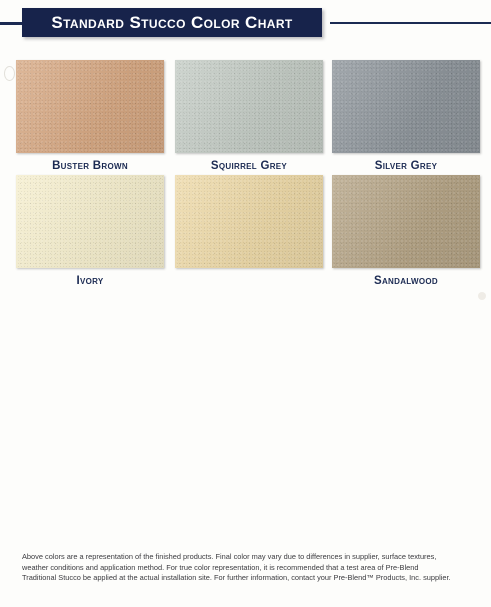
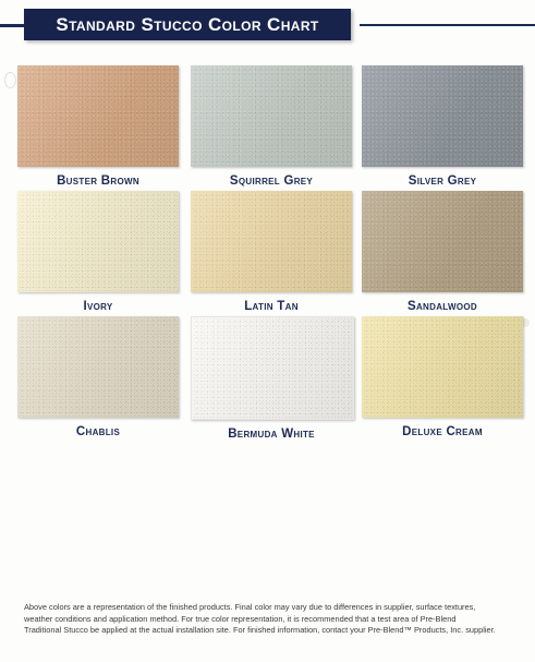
  Standard Stucco Color Chart
  Buster Brown
  Squirrel Grey
  Silver Grey
  Ivory
+ Latin Tan
  Sandalwood
+ Chablis
+ Bermuda White
+ Deluxe Cream
  Above colors are a representation of the finished products. Final color may vary due to differences in supplier, surface textures,
  weather conditions and application method. For true color representation, it is recommended that a test area of Pre-Blend
- Traditional Stucco be applied at the actual installation site. For further information, contact your Pre-Blend™ Products, Inc. supplier.
+ Traditional Stucco be applied at the actual installation site. For finished information, contact your Pre-Blend™ Products, Inc. supplier.
